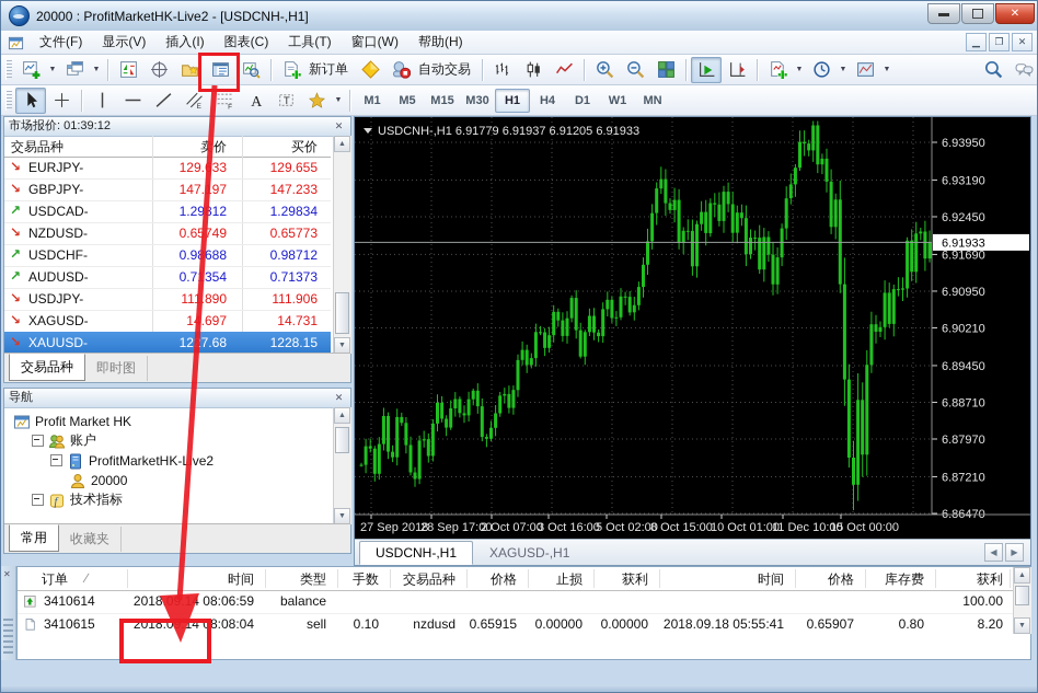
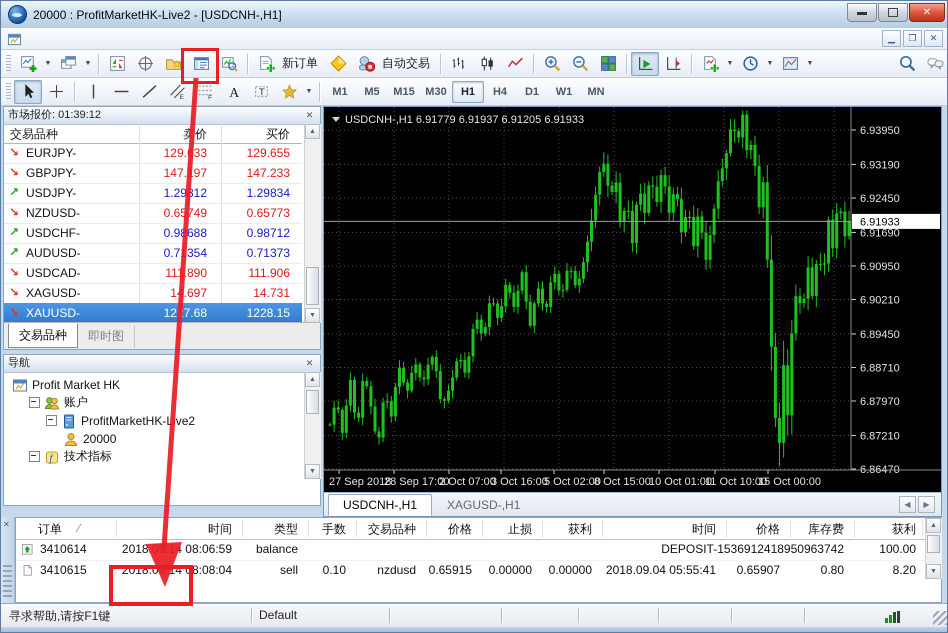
  20000 : ProfitMarketHK-Live2 - [USDCNH-,H1]
  ▬
  ✕
- 文件(F)
- 显示(V)
- 插入(I)
- 图表(C)
- 工具(T)
- 窗口(W)
- 帮助(H)
  ▁
  ❐
  ✕
  新订单
  自动交易
  A
  T
  M1
  M5
  M15
  M30
  H1
  H4
  D1
  W1
  MN
  市场报价: 01:39:12
  ✕
  交易品种
  卖价
  买价
  ↘
  EURJPY-
  129.33
  129.655
  ↘
  GBPJPY-
  147.97
  147.233
  ↗
- USDCAD-
+ USDJPY-
  1.2912
  1.29834
  ↘
  NZDUSD-
  0.65749
  0.65773
  ↗
  USDCHF-
  0.9688
  0.98712
  ↗
  AUDUSD-
  0.7354
  0.71373
  ↘
- USDJPY-
+ USDCAD-
  11.890
  111.906
  ↘
  XAGUSD-
  1.697
  14.731
  ↘
  XAUUSD-
  127.68
  1228.15
  交易品种
  即时图
  导航
  ✕
  Profit Market HK
  账户
  ProfitMarketHK-Lve2
  20000
  f
  技术指标
- 常用
- 收藏夹
  6.93950
  6.93190
  6.92450
  6.91690
  6.90950
  6.90210
  6.89450
  6.88710
  6.87970
  6.87210
  6.91933
  27 Sep 2018
  28 Sep 17:00
  2 Oct 07:00
  3 Oct 16:00
  5 Oct 02:00
  8 Oct 15:00
  10 Oct 01:00
- 11 Dec 10:00
+ 11 Oct 10:00
  15 Oct 00:00
  USDCNH-,H1 6.91779 6.91937 6.91205 6.91933
  USDCNH-,H1
  XAGUSD-,H1
  ◀
  ▶
  订单
  时间
  类型
  手数
  交易品种
  价格
  止损
  获利
  时间
  价格
  库存费
  获利
  ∕
  3410614
  balance
+ DEPOSIT-1536912418950963742
  100.00
  3410615
  2018.014 08:08:04
  sell
  0.10
  nzdusd
  0.65915
  0.00000
  0.00000
- 2018.09.18 05:55:41
+ 2018.09.04 05:55:41
  0.65907
  0.80
  8.20
  ✕
+ 寻求帮助,请按F1键
+ Default
